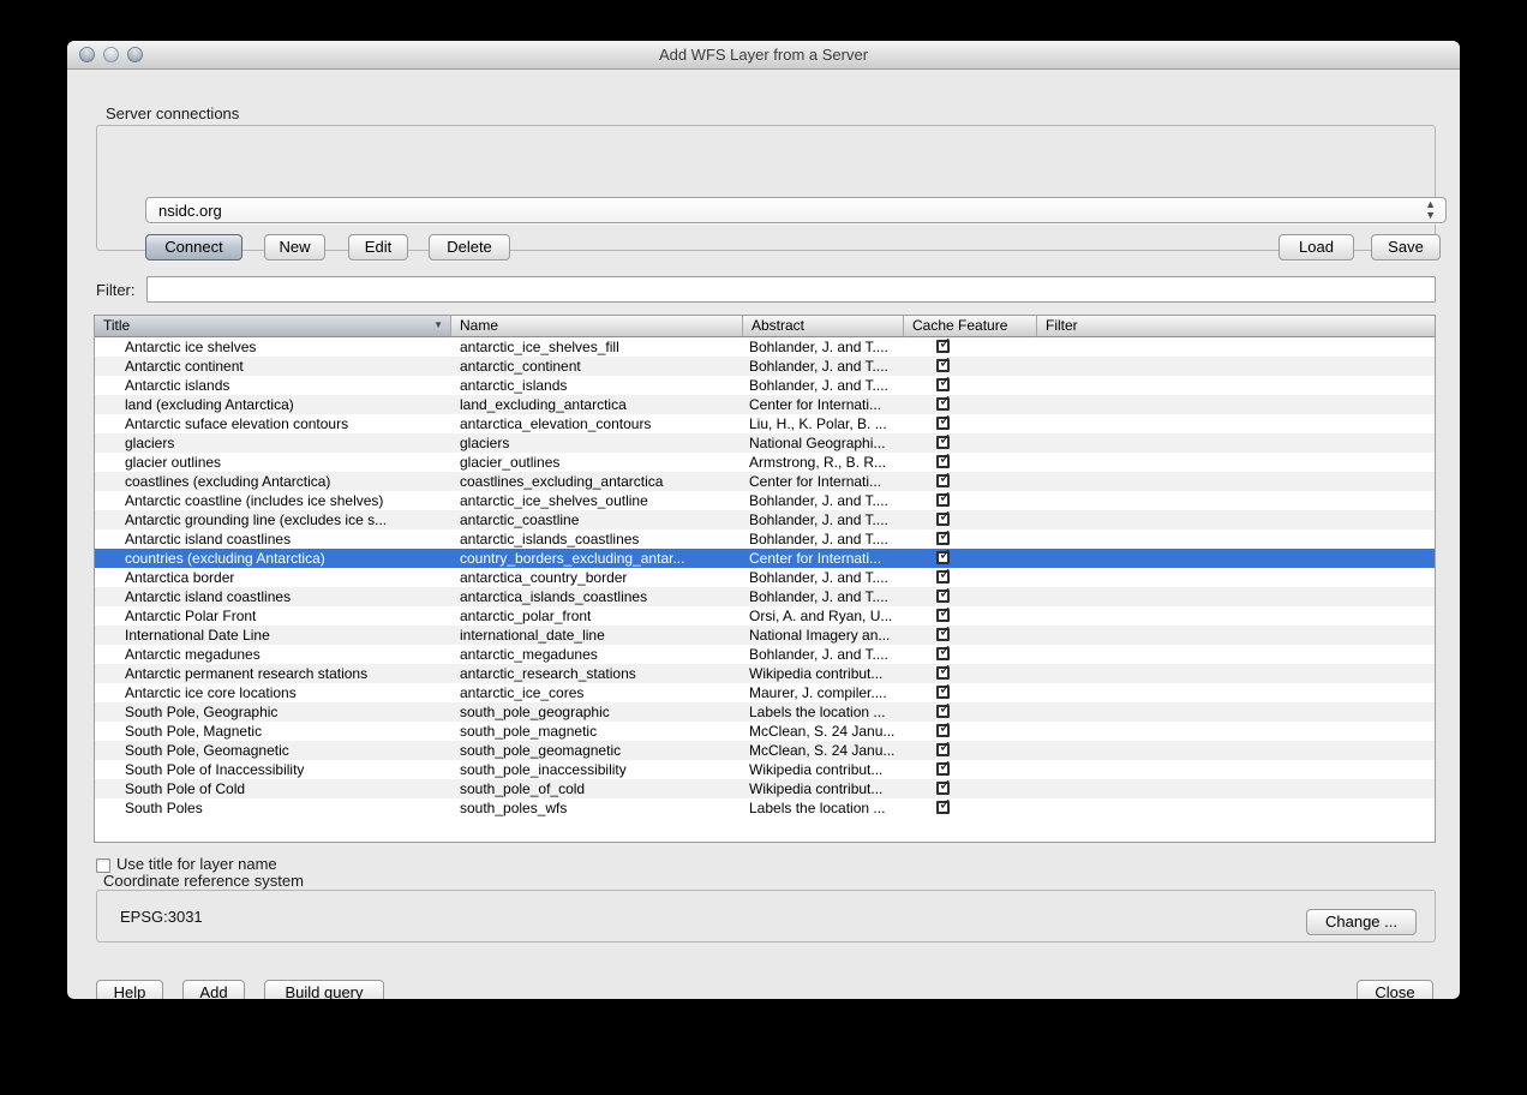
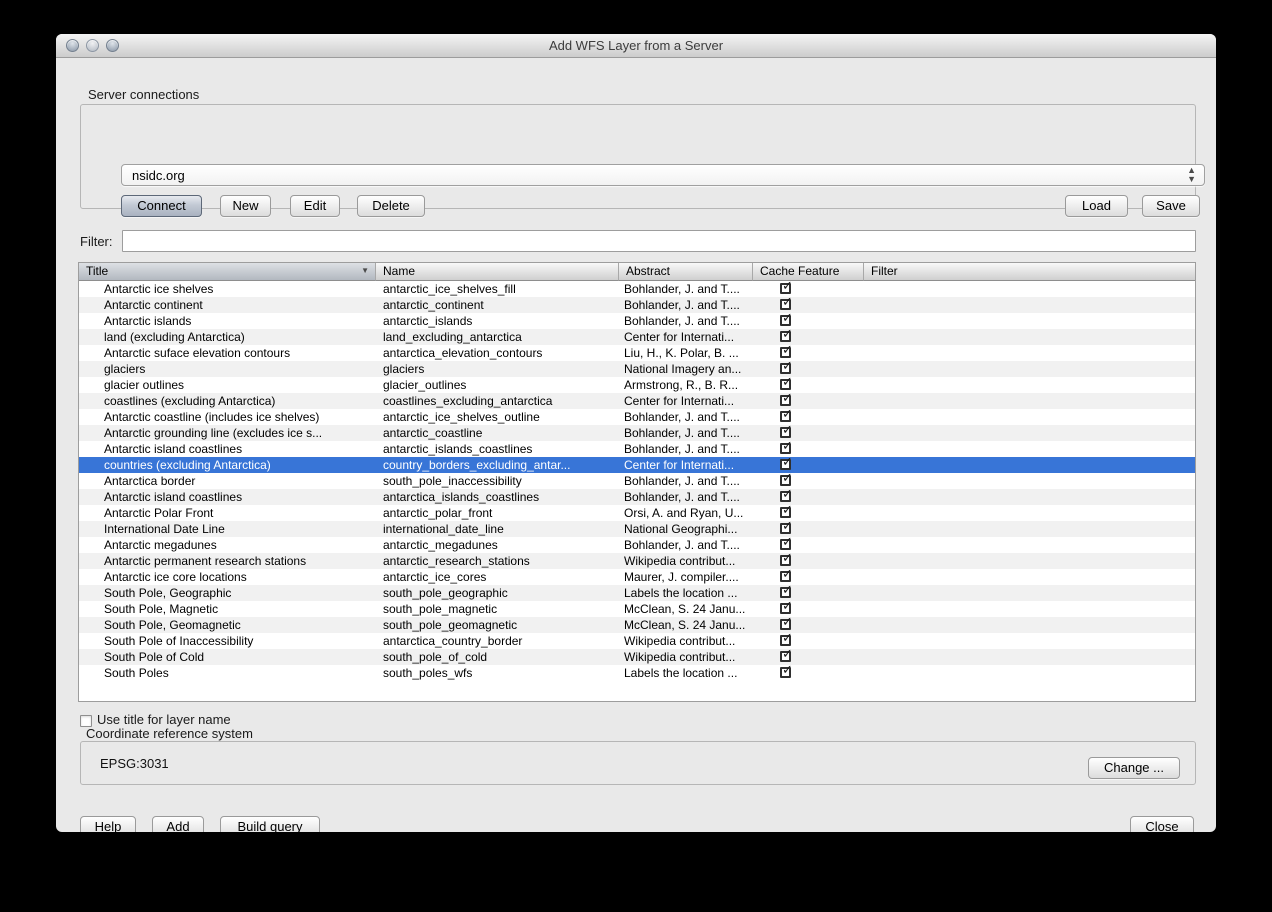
  Add WFS Layer from a Server
  Server connections
  nsidc.org
  ▲
  ▼
  Connect
  New
  Edit
  Delete
  Load
  Save
  Filter:
  Title
  ▼
  Name
  Abstract
  Cache Feature
  Filter
  Antarctic ice shelves
  antarctic_ice_shelves_fill
  Bohlander, J. and T....
  ✓
  Antarctic continent
  antarctic_continent
  Bohlander, J. and T....
  ✓
  Antarctic islands
  antarctic_islands
  Bohlander, J. and T....
  ✓
  land (excluding Antarctica)
  land_excluding_antarctica
  Center for Internati...
  ✓
  Antarctic suface elevation contours
  antarctica_elevation_contours
  Liu, H., K. Polar, B. ...
  ✓
  glaciers
  glaciers
- National Geographi...
+ National Imagery an...
  ✓
  glacier outlines
  glacier_outlines
  Armstrong, R., B. R...
  ✓
  coastlines (excluding Antarctica)
  coastlines_excluding_antarctica
  Center for Internati...
  ✓
  Antarctic coastline (includes ice shelves)
  antarctic_ice_shelves_outline
  Bohlander, J. and T....
  ✓
  Antarctic grounding line (excludes ice s...
  antarctic_coastline
  Bohlander, J. and T....
  ✓
  Antarctic island coastlines
  antarctic_islands_coastlines
  Bohlander, J. and T....
  ✓
  countries (excluding Antarctica)
  country_borders_excluding_antar...
  Center for Internati...
  ✓
  Antarctica border
- antarctica_country_border
+ south_pole_inaccessibility
  Bohlander, J. and T....
  ✓
  Antarctic island coastlines
  antarctica_islands_coastlines
  Bohlander, J. and T....
  ✓
  Antarctic Polar Front
  antarctic_polar_front
  Orsi, A. and Ryan, U...
  ✓
  International Date Line
  international_date_line
- National Imagery an...
+ National Geographi...
  ✓
  Antarctic megadunes
  antarctic_megadunes
  Bohlander, J. and T....
  ✓
  Antarctic permanent research stations
  antarctic_research_stations
  Wikipedia contribut...
  ✓
  Antarctic ice core locations
  antarctic_ice_cores
  Maurer, J. compiler....
  ✓
  South Pole, Geographic
  south_pole_geographic
  Labels the location ...
  ✓
  South Pole, Magnetic
  south_pole_magnetic
  McClean, S. 24 Janu...
  ✓
  South Pole, Geomagnetic
  south_pole_geomagnetic
  McClean, S. 24 Janu...
  ✓
  South Pole of Inaccessibility
- south_pole_inaccessibility
+ antarctica_country_border
  Wikipedia contribut...
  ✓
  South Pole of Cold
  south_pole_of_cold
  Wikipedia contribut...
  ✓
  South Poles
  south_poles_wfs
  Labels the location ...
  ✓
  Use title for layer name
  Coordinate reference system
  EPSG:3031
  Change ...
  Help
  Add
  Build query
  Close
